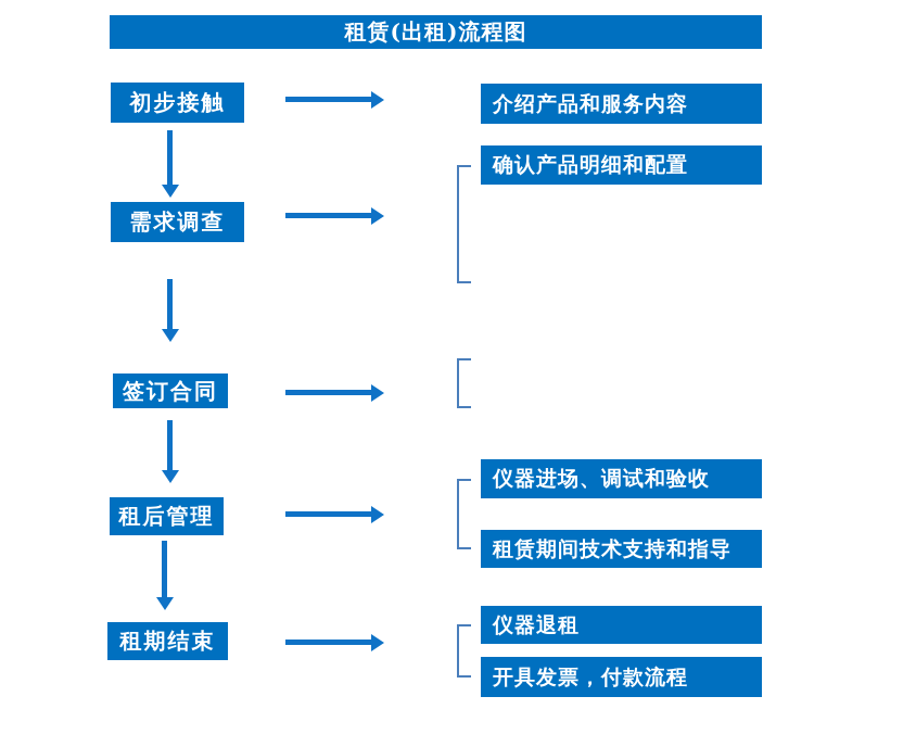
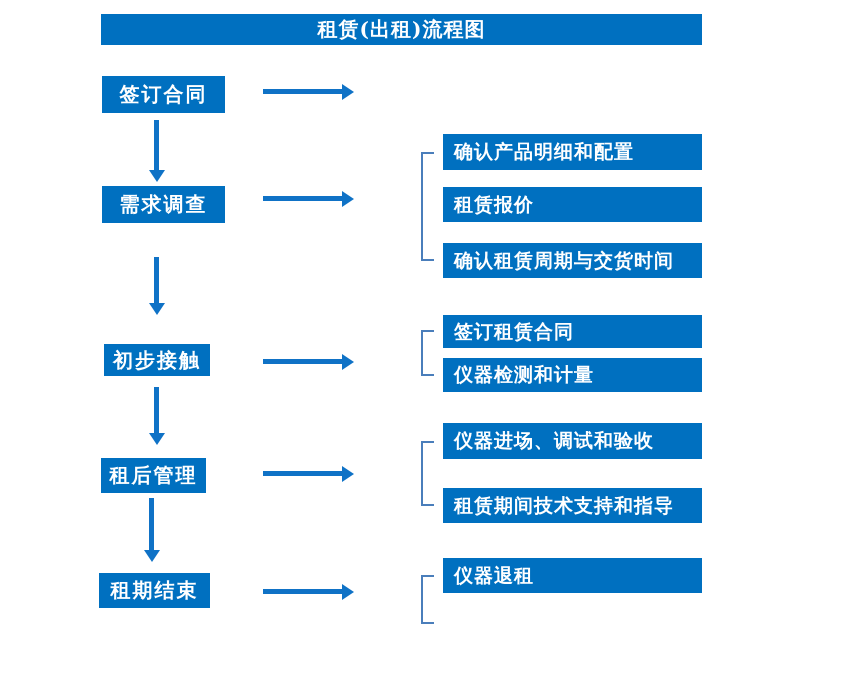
  租赁(出租)流程图
- 初步接触
+ 签订合同
  需求调查
- 签订合同
+ 初步接触
  租后管理
  租期结束
- 介绍产品和服务内容
  确认产品明细和配置
+ 租赁报价
+ 确认租赁周期与交货时间
+ 签订租赁合同
+ 仪器检测和计量
  仪器进场、调试和验收
  租赁期间技术支持和指导
  仪器退租
- 开具发票，付款流程
